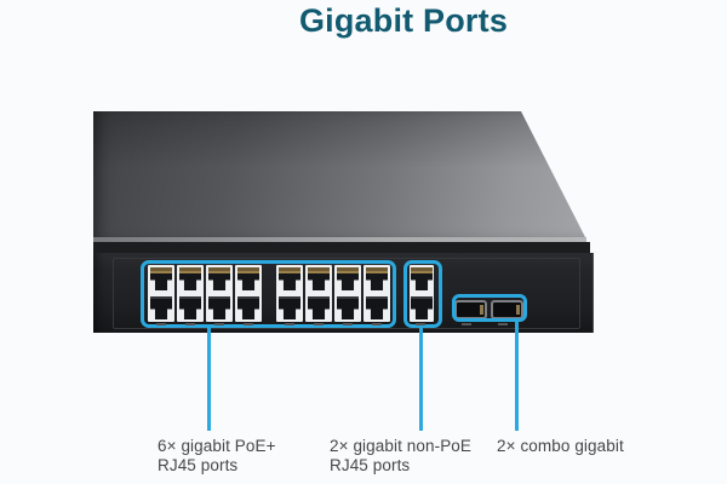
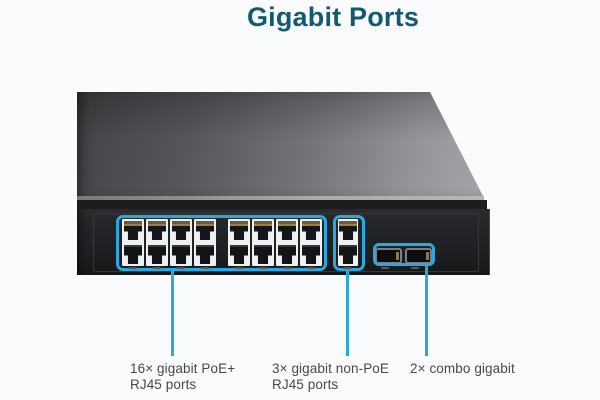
  Gigabit Ports
- 6× gigabit PoE+
+ 16× gigabit PoE+
  RJ45 ports
- 2× gigabit non-PoE
+ 3× gigabit non-PoE
  RJ45 ports
  2× combo gigabit
